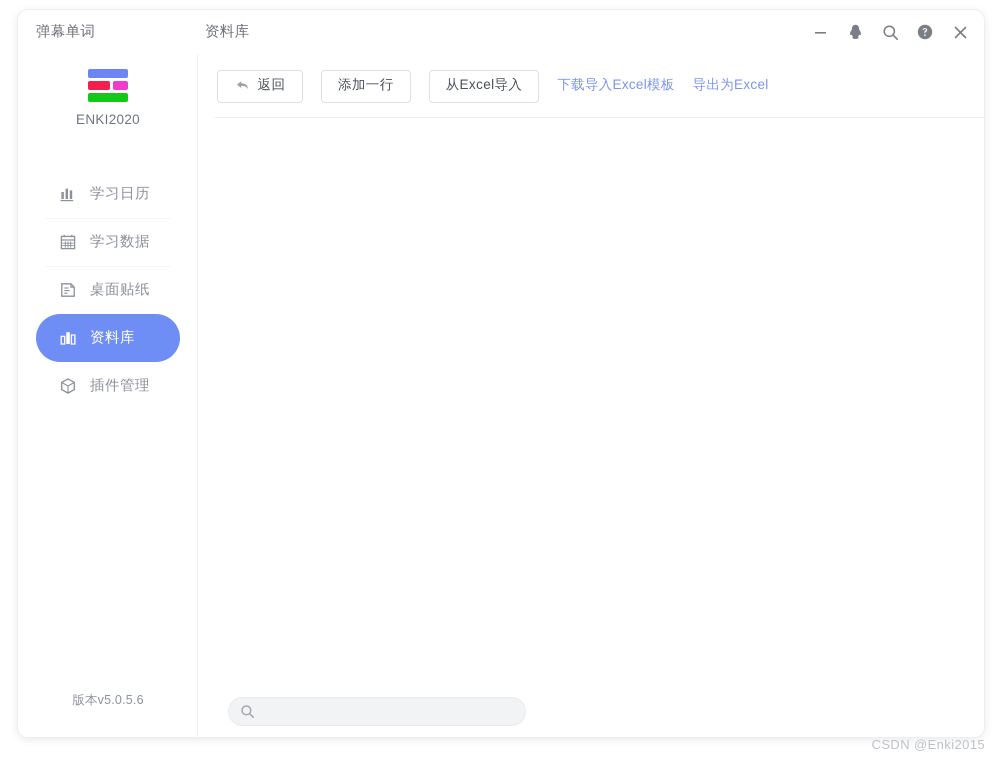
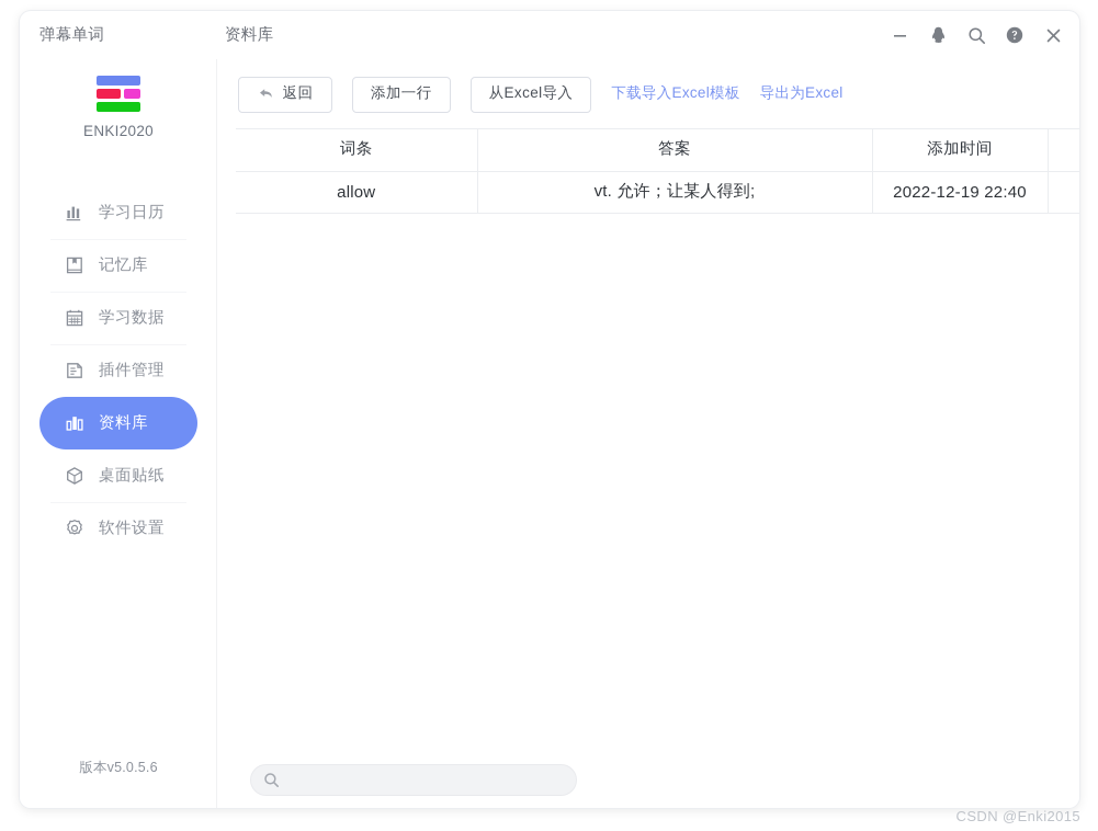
  弹幕单词
  资料库
  ENKI2020
  学习日历
+ 记忆库
  学习数据
- 桌面贴纸
+ 插件管理
  资料库
- 插件管理
+ 桌面贴纸
+ 软件设置
  版本v5.0.5.6
  返回
  添加一行
  从Excel导入
  下载导入Excel模板
  导出为Excel
+ 词条	答案	添加时间
+ allow	vt. 允许；让某人得到;	2022-12-19 22:40
  CSDN @Enki2015
